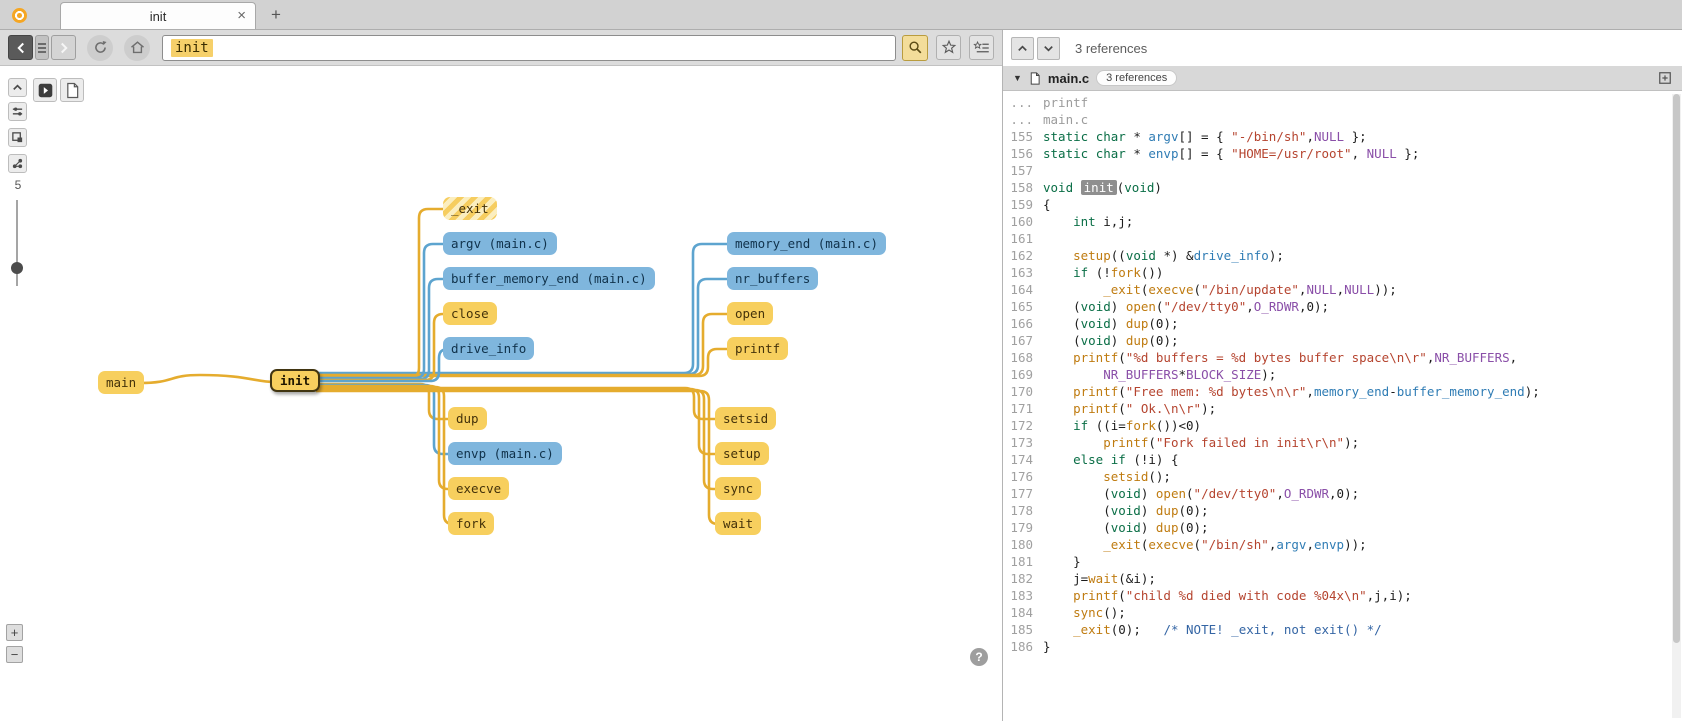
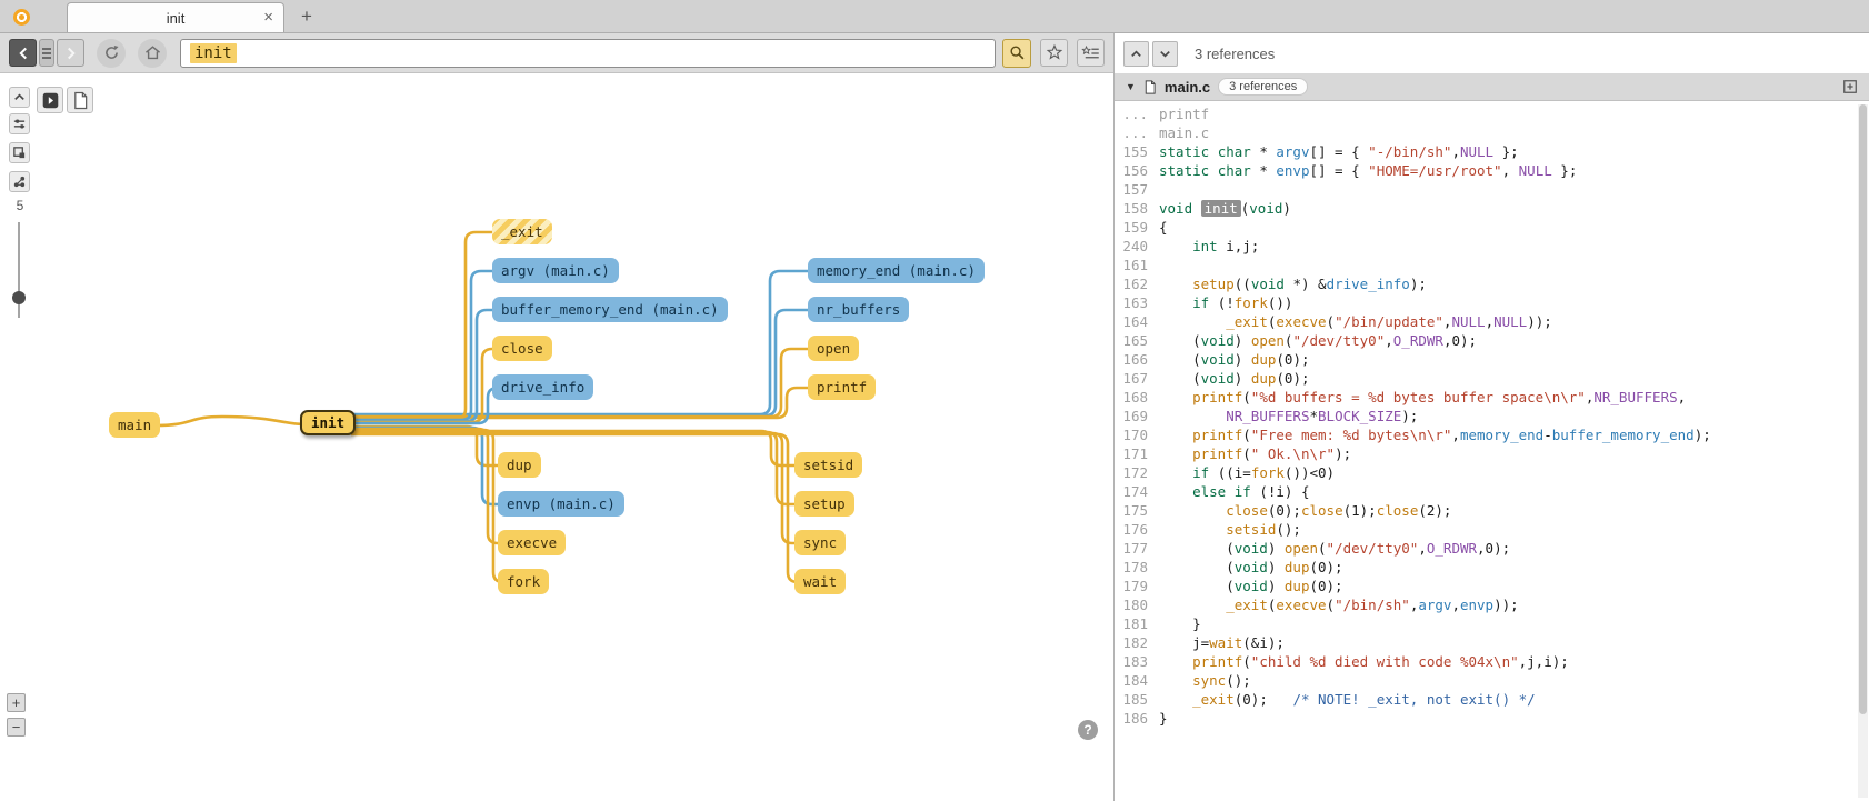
  init
  ×
  +
  init
  main
  init
  _exit
  argv (main.c)
  buffer_memory_end (main.c)
  close
  drive_info
  memory_end (main.c)
  nr_buffers
  open
  printf
  dup
  envp (main.c)
  execve
  fork
  setsid
  setup
  sync
  wait
  5
  +
  −
  ?
  3 references
  ▼
  main.c
  3 references
  ...
  printf
  ...
  main.c
  155
  static char * argv[] = { "-/bin/sh",NULL };
  156
  static char * envp[] = { "HOME=/usr/root", NULL };
  157
  158
  void init (void)
  159
  {
- 160
+ 240
  int i,j;
  161
  162
  setup((void *) &drive_info);
  163
  if (!fork())
  164
  _exit(execve("/bin/update",NULL,NULL));
  165
  (void) open("/dev/tty0",O_RDWR,0);
  166
  (void) dup(0);
  167
  (void) dup(0);
  168
  printf("%d buffers = %d bytes buffer space\n\r",NR_BUFFERS,
  169
  NR_BUFFERS*BLOCK_SIZE);
  170
  printf("Free mem: %d bytes\n\r",memory_end-buffer_memory_end);
  171
  printf(" Ok.\n\r");
  172
  if ((i=fork())<0)
- 173
- printf("Fork failed in init\r\n");
  174
  else if (!i) {
+ 175
+ close(0);close(1);close(2);
  176
  setsid();
  177
  (void) open("/dev/tty0",O_RDWR,0);
  178
  (void) dup(0);
  179
  (void) dup(0);
  180
  _exit(execve("/bin/sh",argv,envp));
  181
  }
  182
  j=wait(&i);
  183
  printf("child %d died with code %04x\n",j,i);
  184
  sync();
  185
  _exit(0); /* NOTE! _exit, not exit() */
  186
  }
